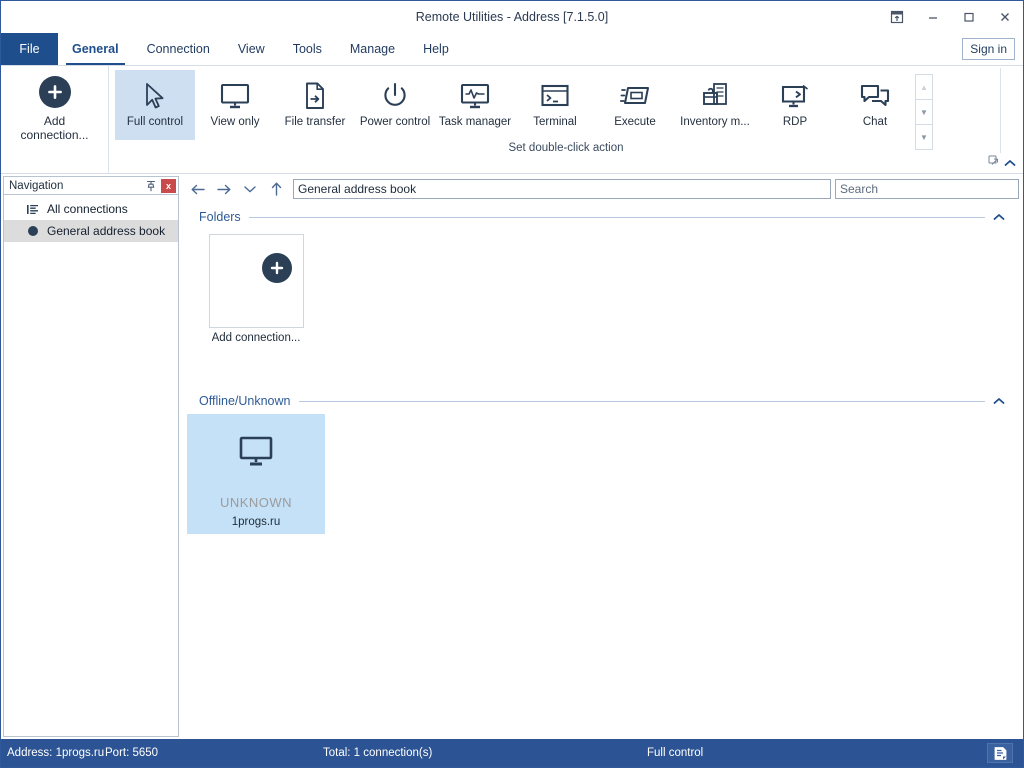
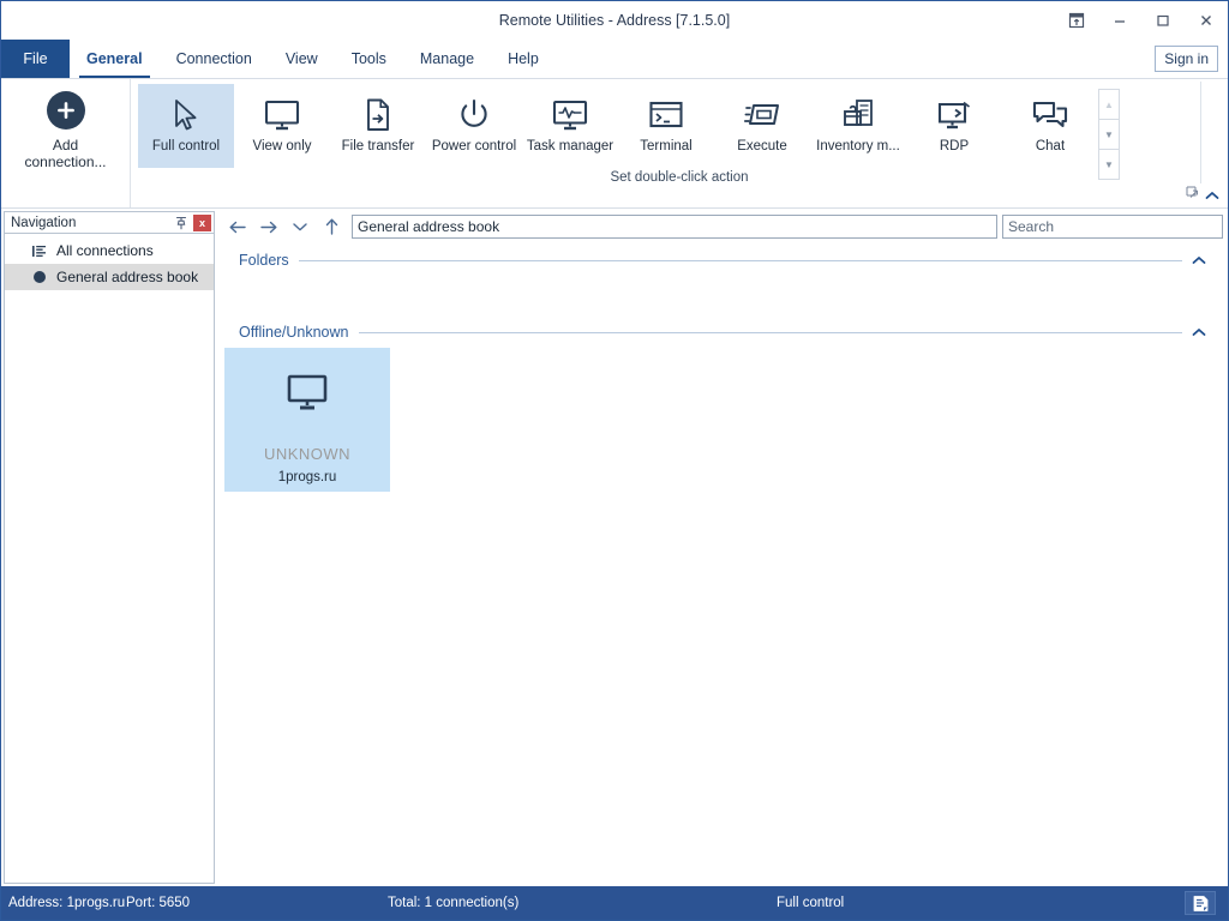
  Remote Utilities - Address [7.1.5.0]
  File
  General
  Connection
  View
  Tools
  Manage
  Help
  Sign in
  Add
  connection...
  Full control
  View only
  File transfer
  Power control
  Task manager
  Terminal
  Execute
  Inventory m...
  RDP
  Chat
  ▲
  ▼
  ▼
  Set double-click action
  Navigation
  x
  All connections
  General address book
  General address book
  Search
  Folders
- Add connection...
  Offline/Unknown
  UNKNOWN
  1progs.ru
  Address: 1progs.ru
  Port: 5650
  Total: 1 connection(s)
  Full control
